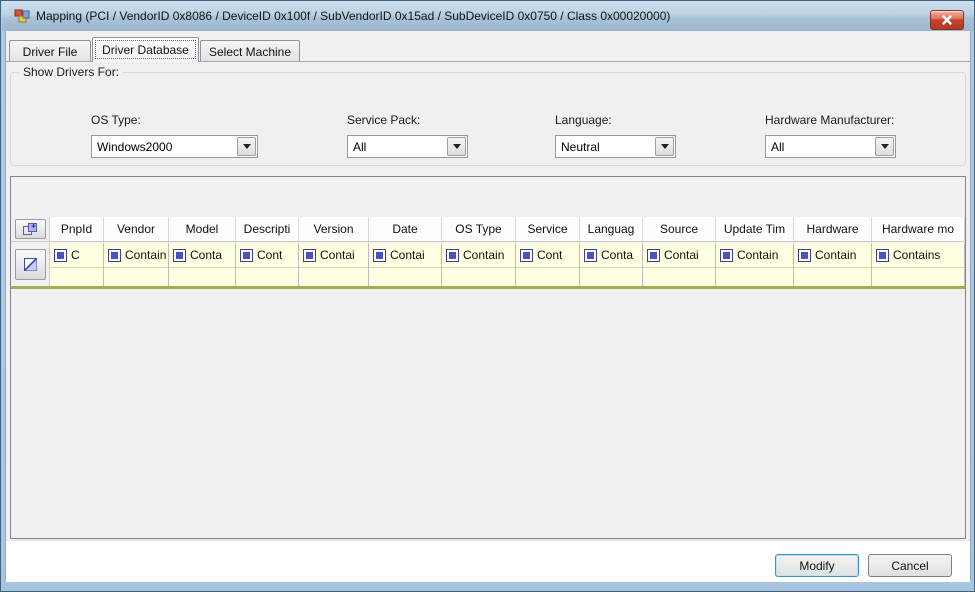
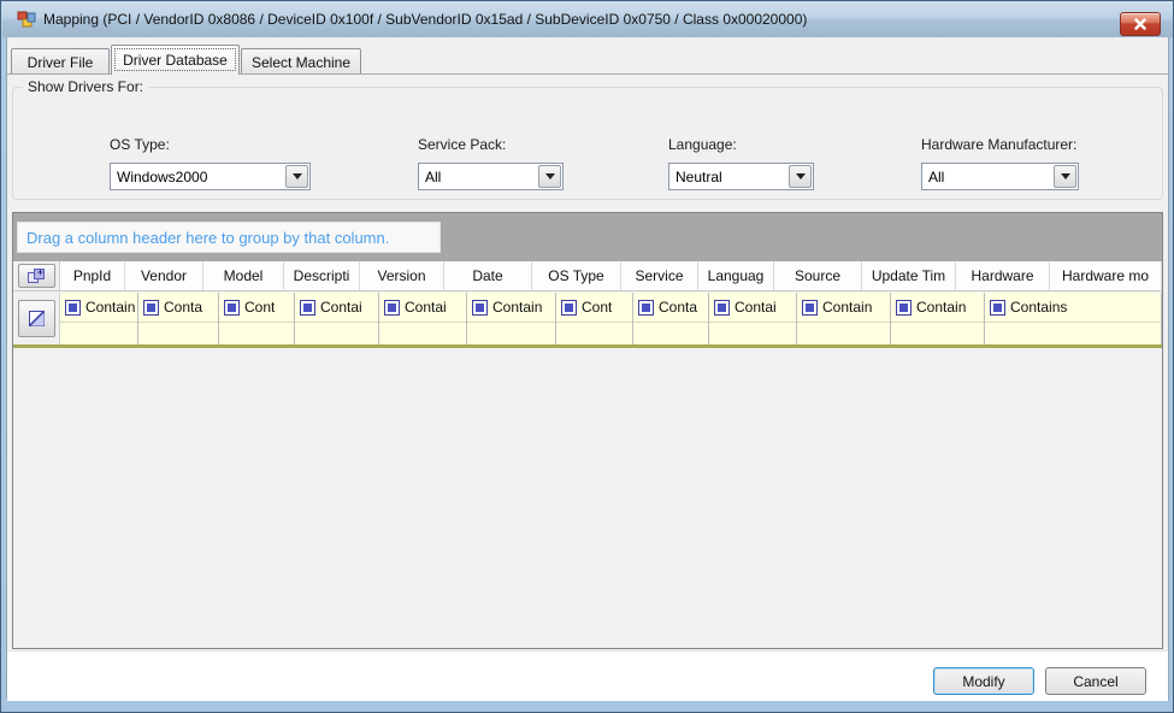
  Mapping (PCI / VendorID 0x8086 / DeviceID 0x100f / SubVendorID 0x15ad / SubDeviceID 0x0750 / Class 0x00020000)
  Driver File
  Driver Database
  Select Machine
  Show Drivers For:
  OS Type:
  Windows2000
  Service Pack:
  All
  Language:
  Neutral
  Hardware Manufacturer:
  All
+ Drag a column header here to group by that column.
  PnpId
  Vendor
  Model
  Descripti
  Version
  Date
  OS Type
  Service
  Languag
  Source
  Update Tim
  Hardware
  Hardware mo
- C
  Contain
  Conta
  Cont
  Contai
  Contai
  Contain
  Cont
  Conta
  Contai
  Contain
  Contain
  Contains
  Modify
  Cancel
